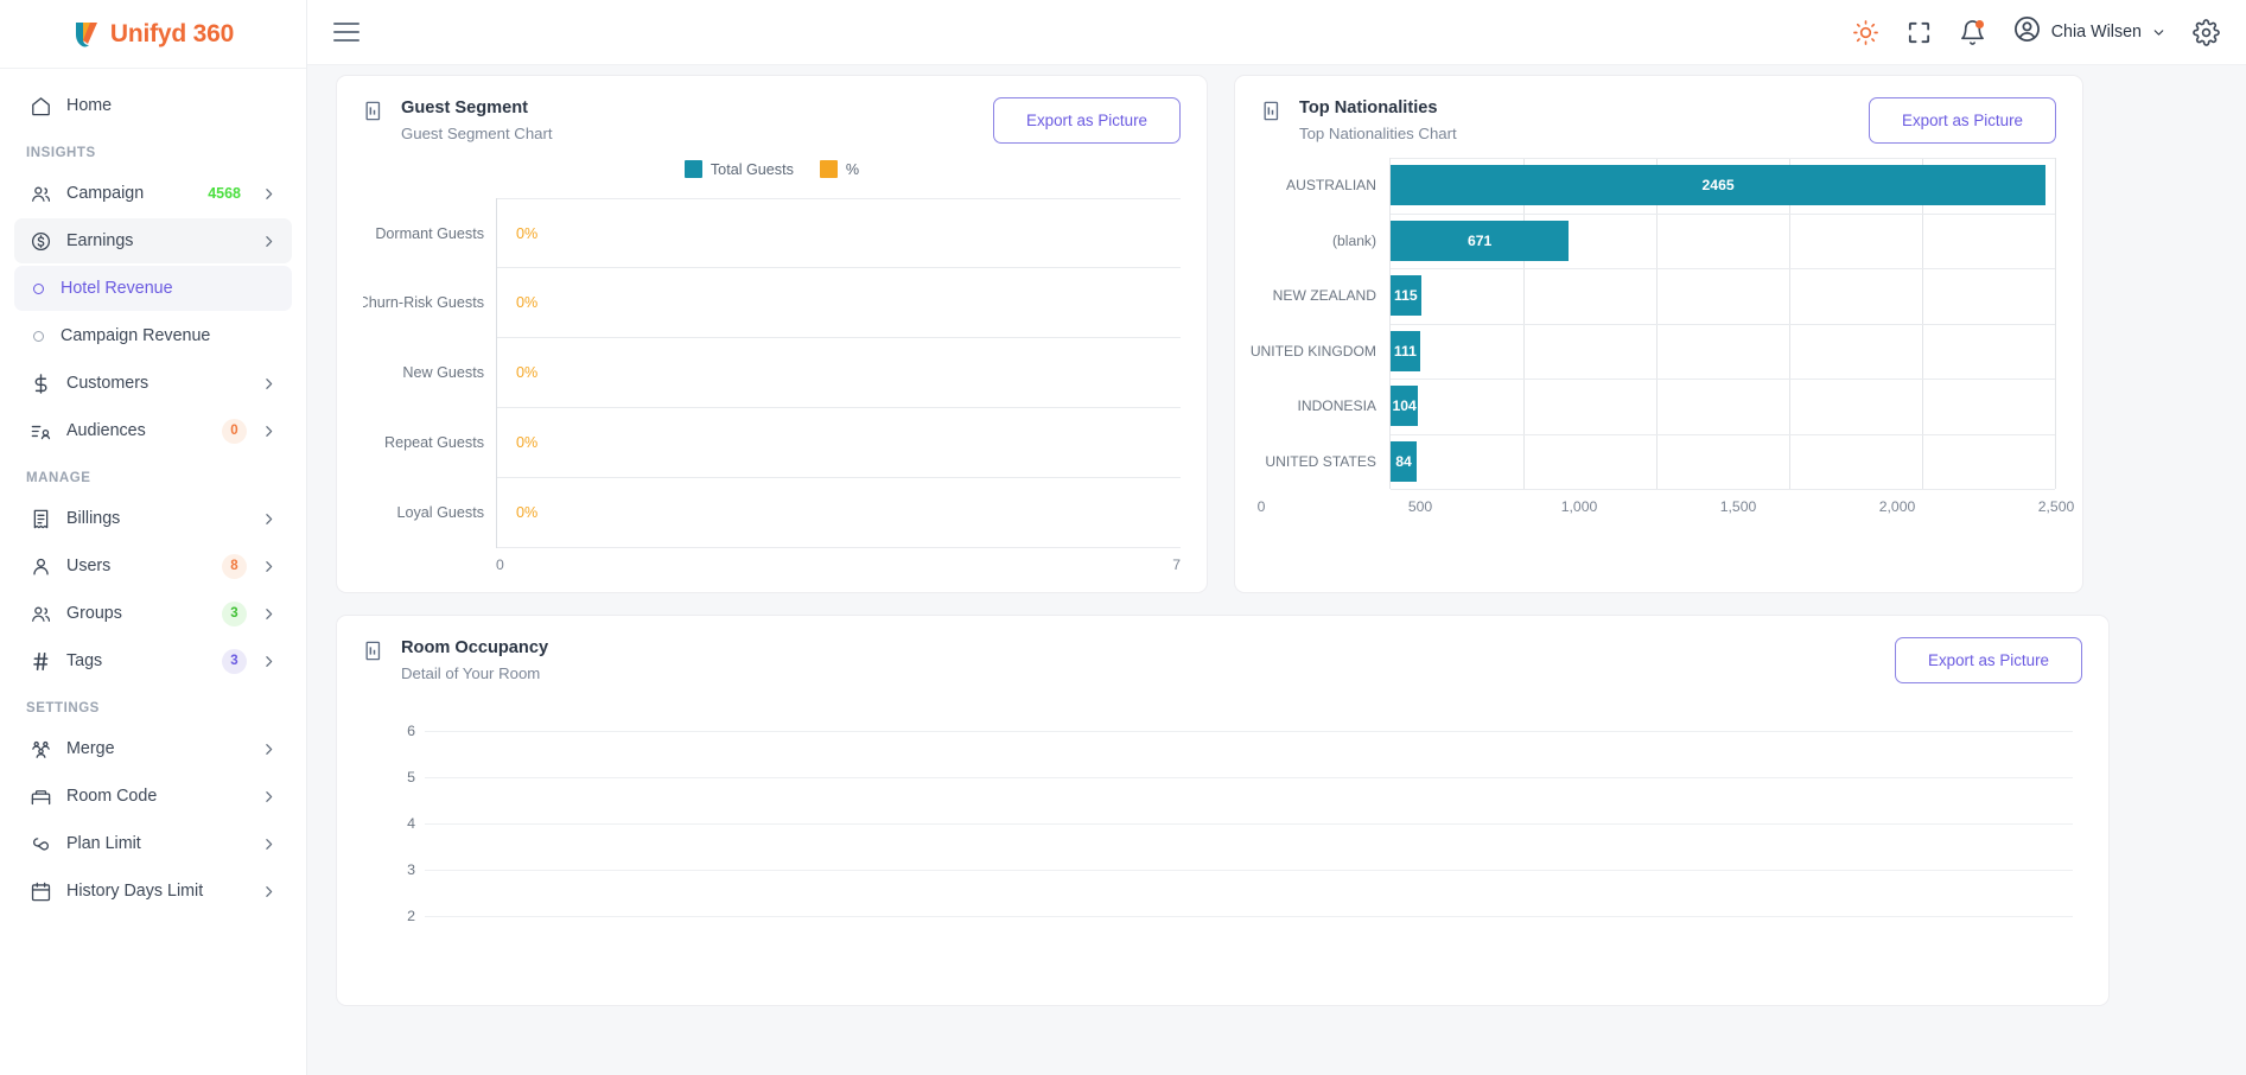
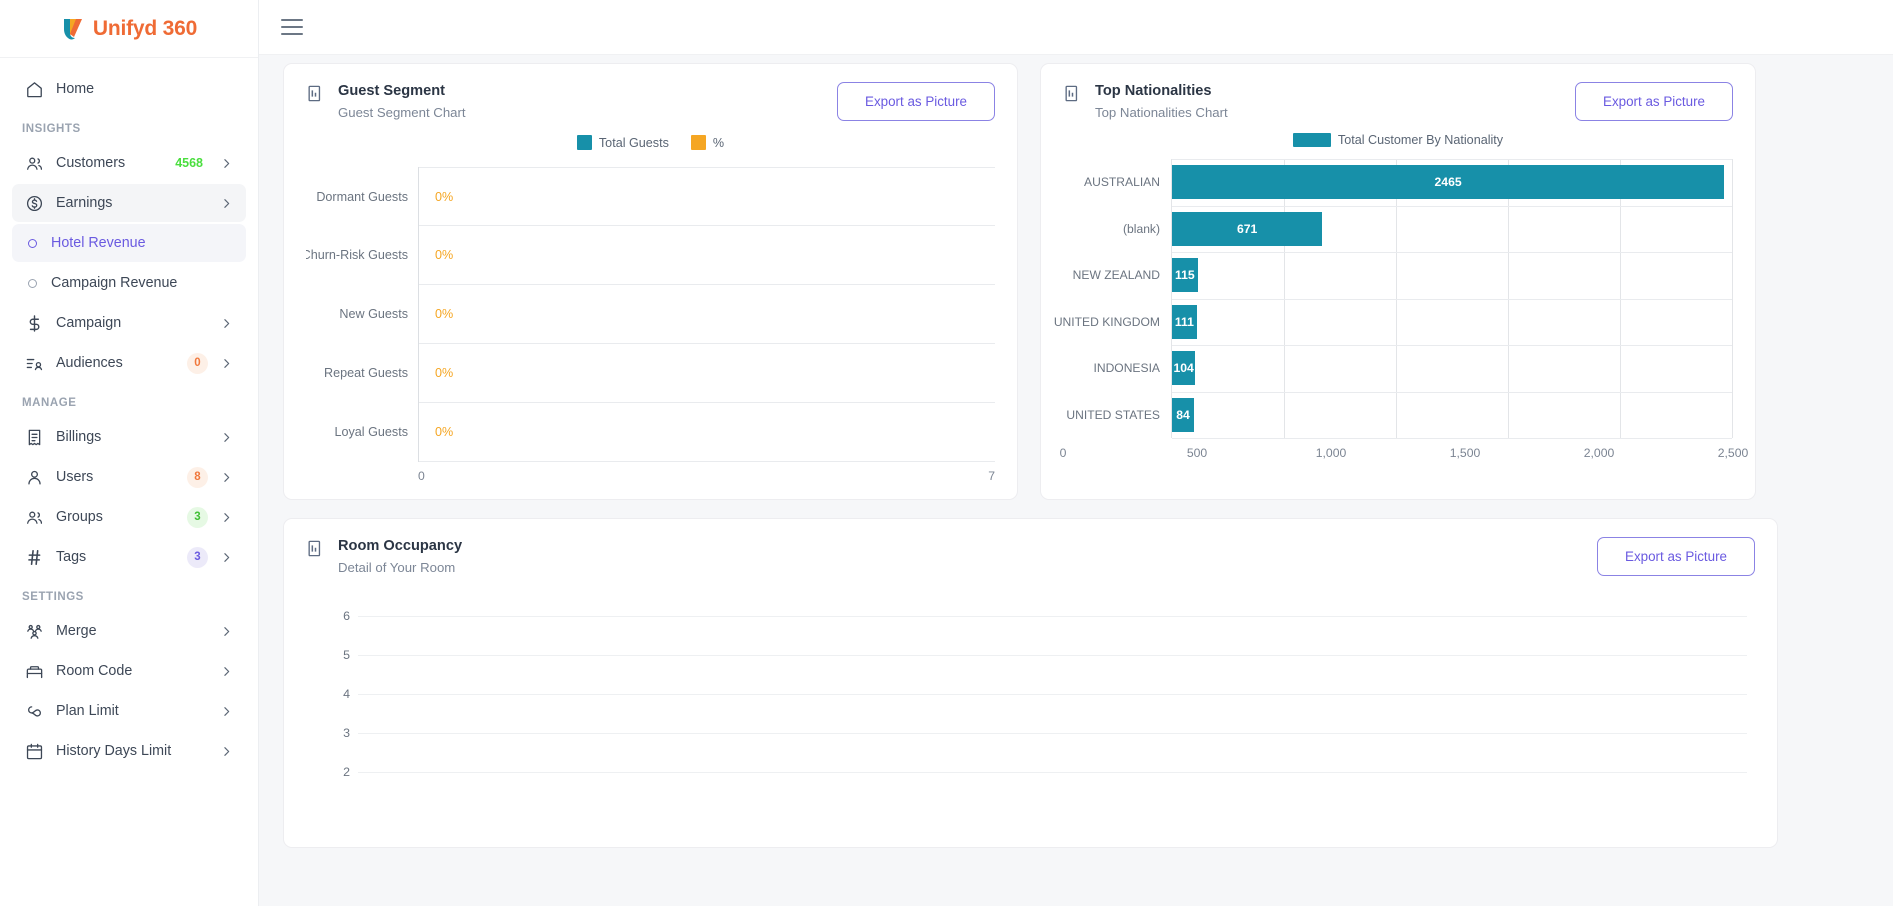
  Unifyd 360
  Home
  INSIGHTS
- Campaign
+ Customers
  4568
  Earnings
  Hotel Revenue
  Campaign Revenue
- Customers
+ Campaign
  Audiences
  0
  MANAGE
  Billings
  Users
  8
  Groups
  3
  Tags
  3
  SETTINGS
  Merge
  Room Code
  Plan Limit
  History Days Limit
- Chia Wilsen
  Guest Segment
  Guest Segment Chart
  Export as Picture
  Total Guests
  %
  Dormant Guests
  Churn-Risk Guests
  New Guests
  Repeat Guests
  Loyal Guests
  0%
  0%
  0%
  0%
  0%
  0
  7
  Top Nationalities
  Top Nationalities Chart
  Export as Picture
+ Total Customer By Nationality
  AUSTRALIAN
  (blank)
  NEW ZEALAND
  UNITED KINGDOM
  INDONESIA
  UNITED STATES
  2465
  671
  115
  111
  104
  84
  0
  500
  1,000
  1,500
  2,000
  2,500
  Room Occupancy
  Detail of Your Room
  Export as Picture
  6
  5
  4
  3
  2
